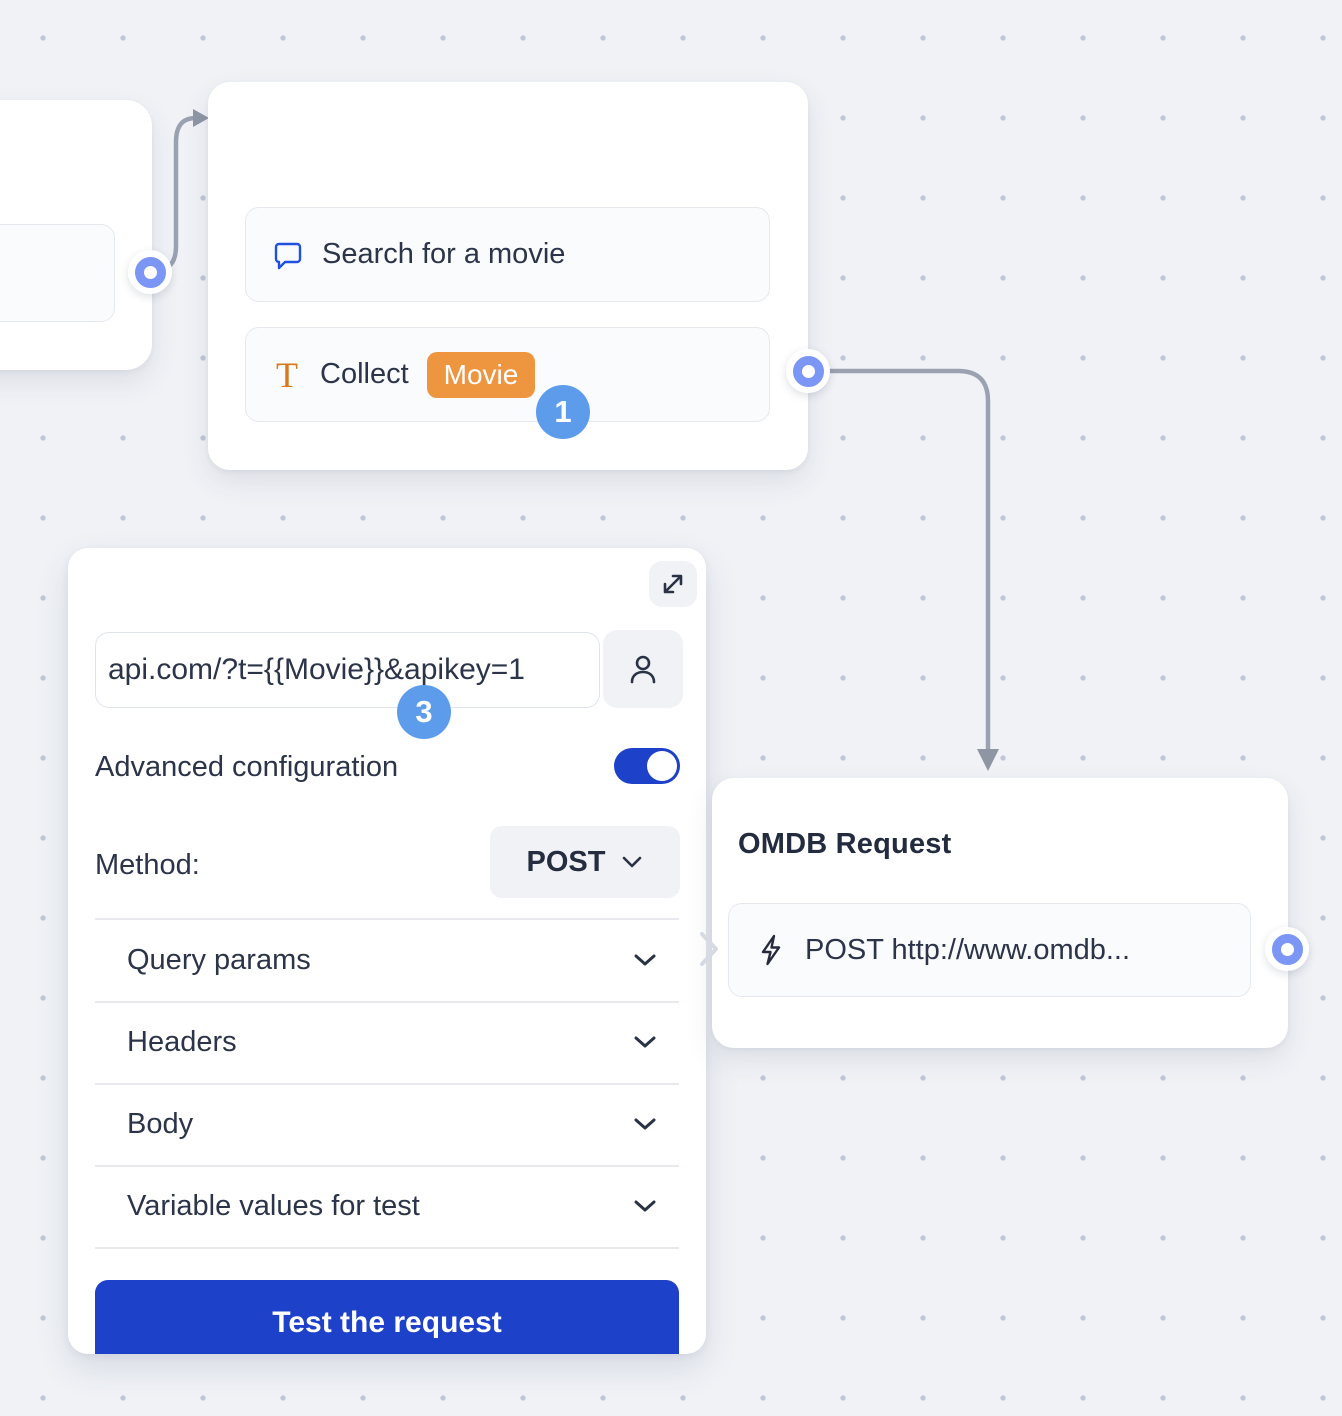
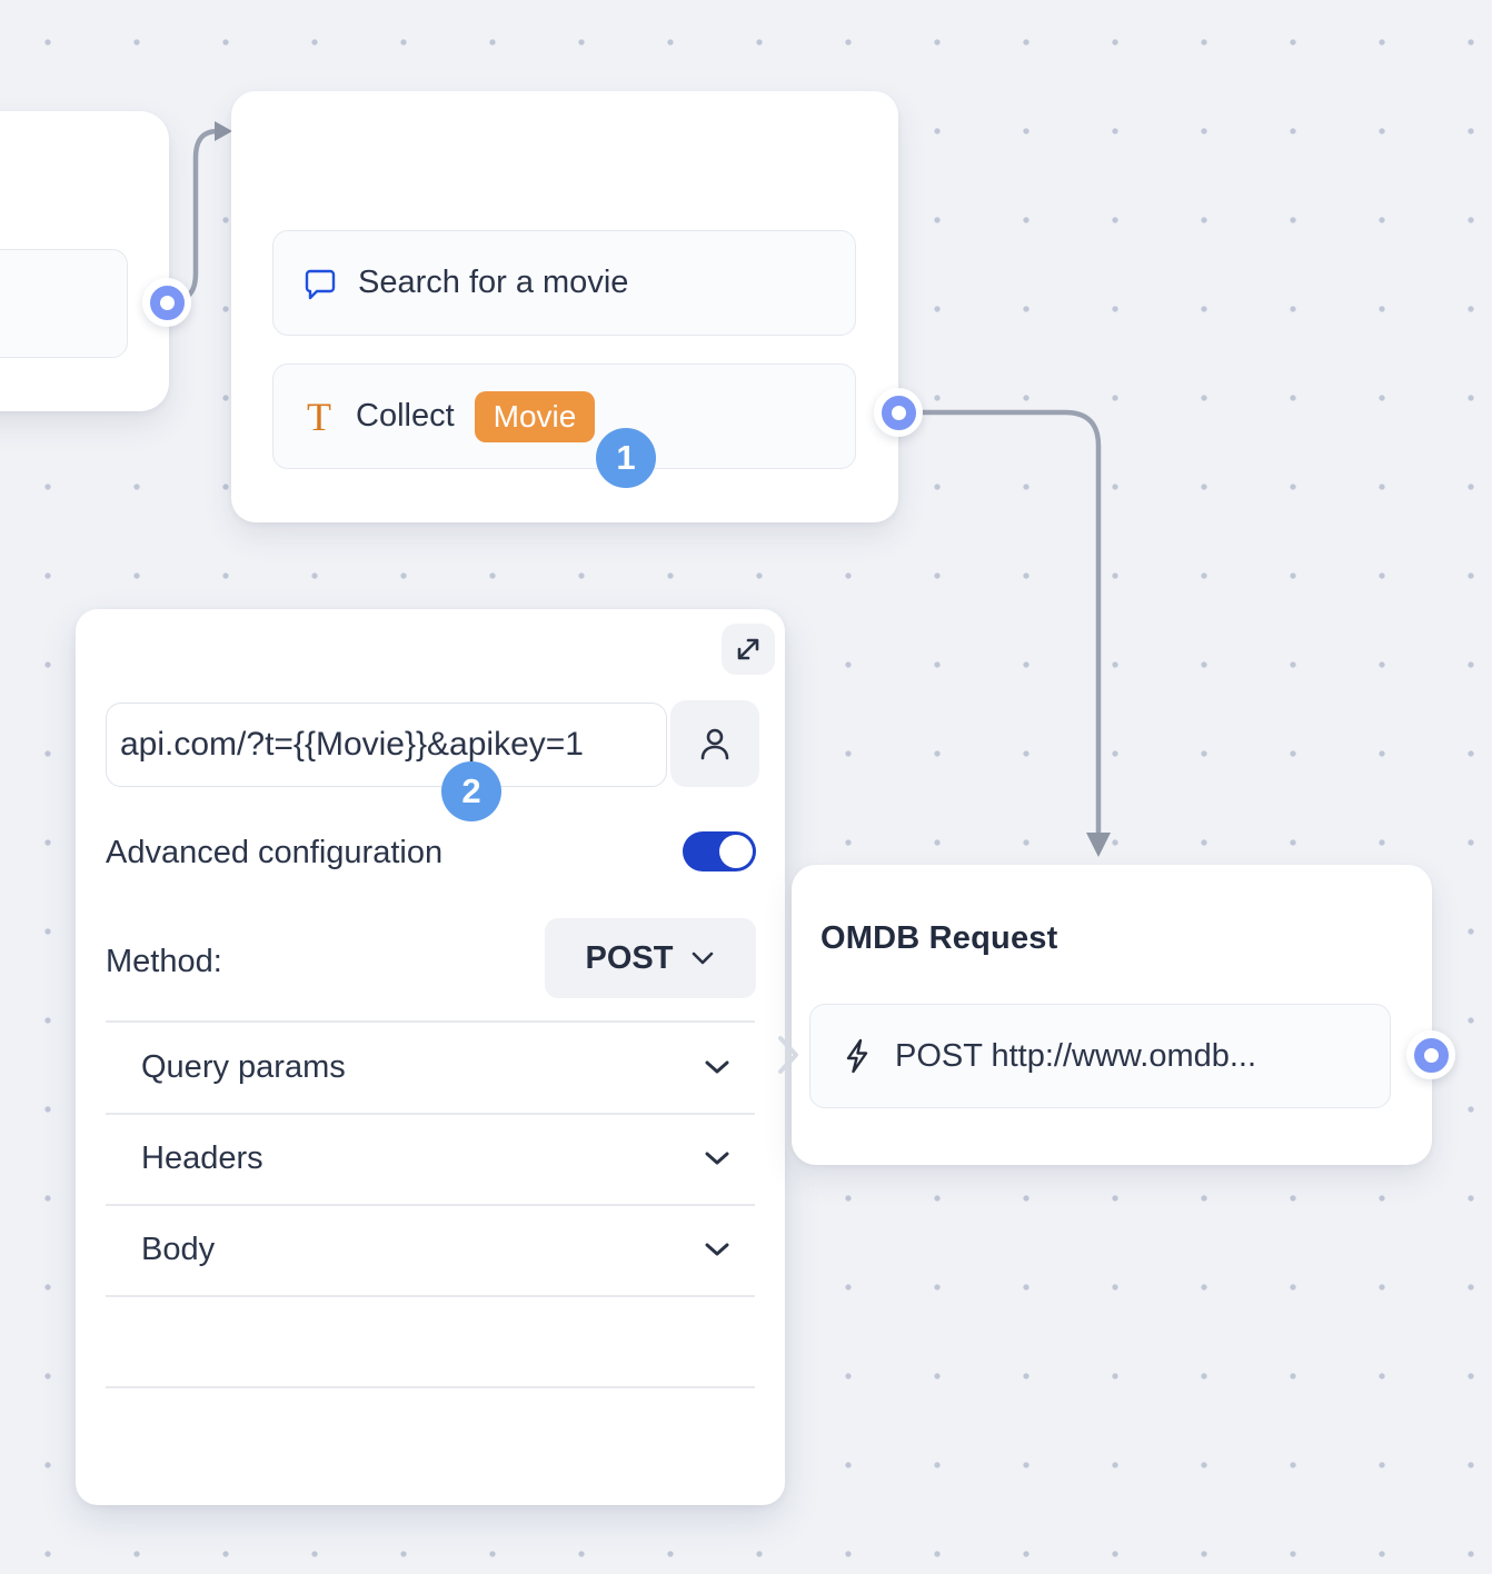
  Search for a movie
  T
  Collect
  Movie
  1
  api.com/?t={{Movie}}&apikey=1
  Advanced configuration
  Method:
  POST
  Query params
  Headers
  Body
- Variable values for test
- Test the request
- 3
+ 2
  OMDB Request
  POST http://www.omdb...
